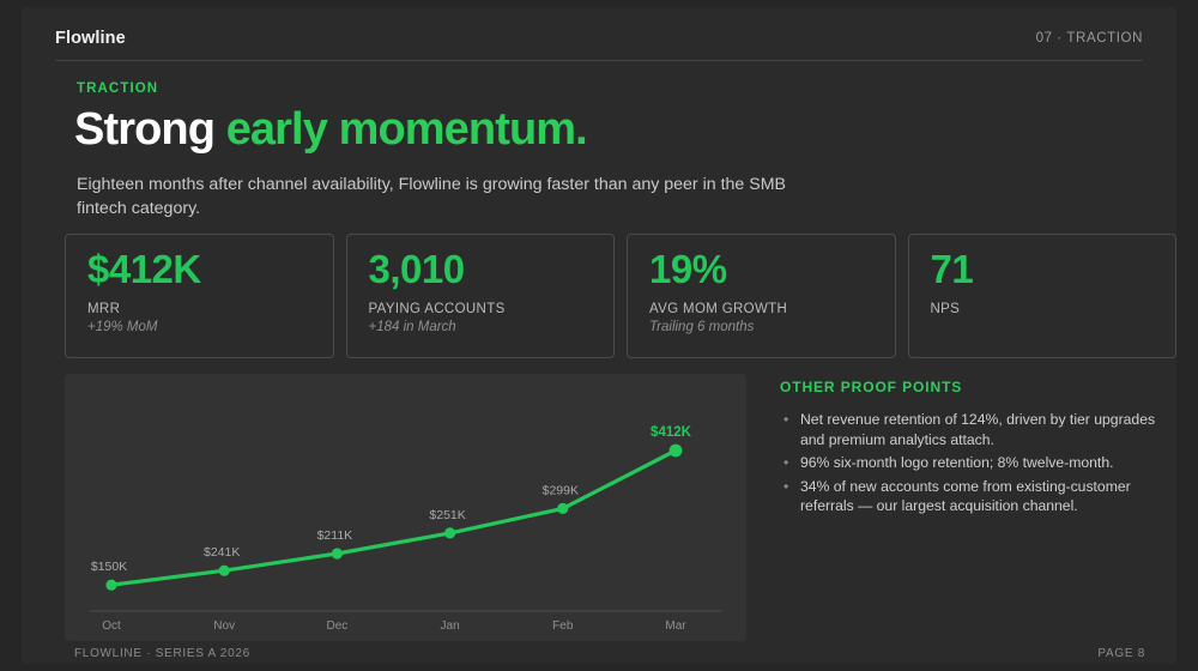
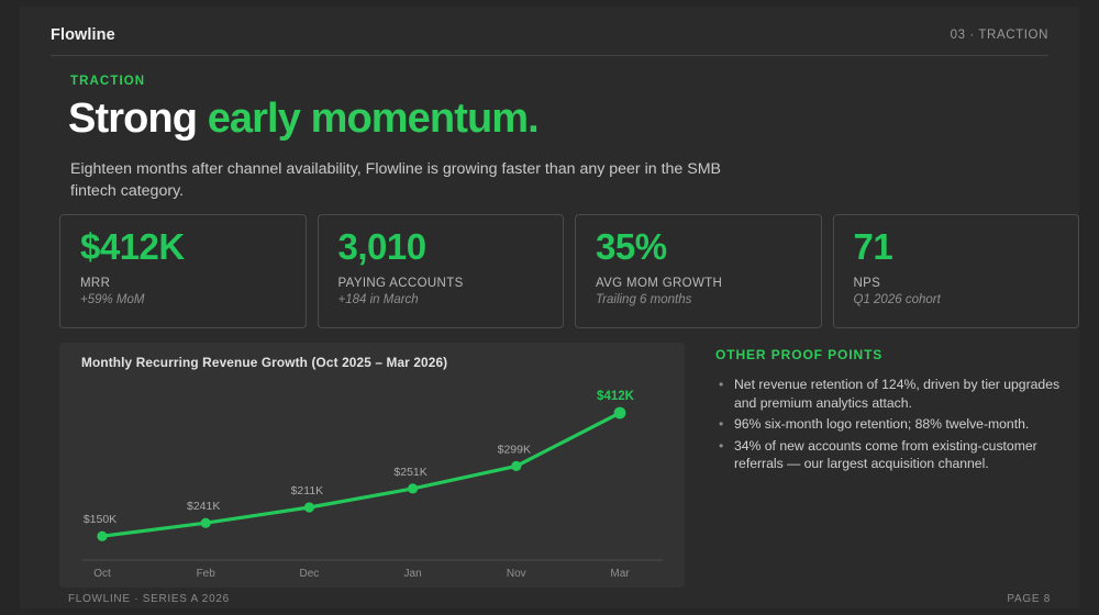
  Flowline
- 07 · TRACTION
+ 03 · TRACTION
  TRACTION
  Strong early momentum.
  Eighteen months after channel availability, Flowline is growing faster than any peer in the SMB fintech category.
  $412K
  MRR
- +19% MoM
+ +59% MoM
  3,010
  PAYING ACCOUNTS
  +184 in March
- 19%
+ 35%
  AVG MOM GROWTH
  Trailing 6 months
  71
  NPS
+ Q1 2026 cohort
+ Monthly Recurring Revenue Growth (Oct 2025 – Mar 2026)
  $150K
  $241K
  $211K
  $251K
  $299K
  $412K
  Oct
- Nov
+ Feb
  Dec
  Jan
- Feb
+ Nov
  Mar
  OTHER PROOF POINTS
  •
  Net revenue retention of 124%, driven by tier upgrades and premium analytics attach.
  •
- 96% six-month logo retention; 8% twelve-month.
+ 96% six-month logo retention; 88% twelve-month.
  •
  34% of new accounts come from existing-customer referrals — our largest acquisition channel.
  FLOWLINE · SERIES A 2026
  PAGE 8
